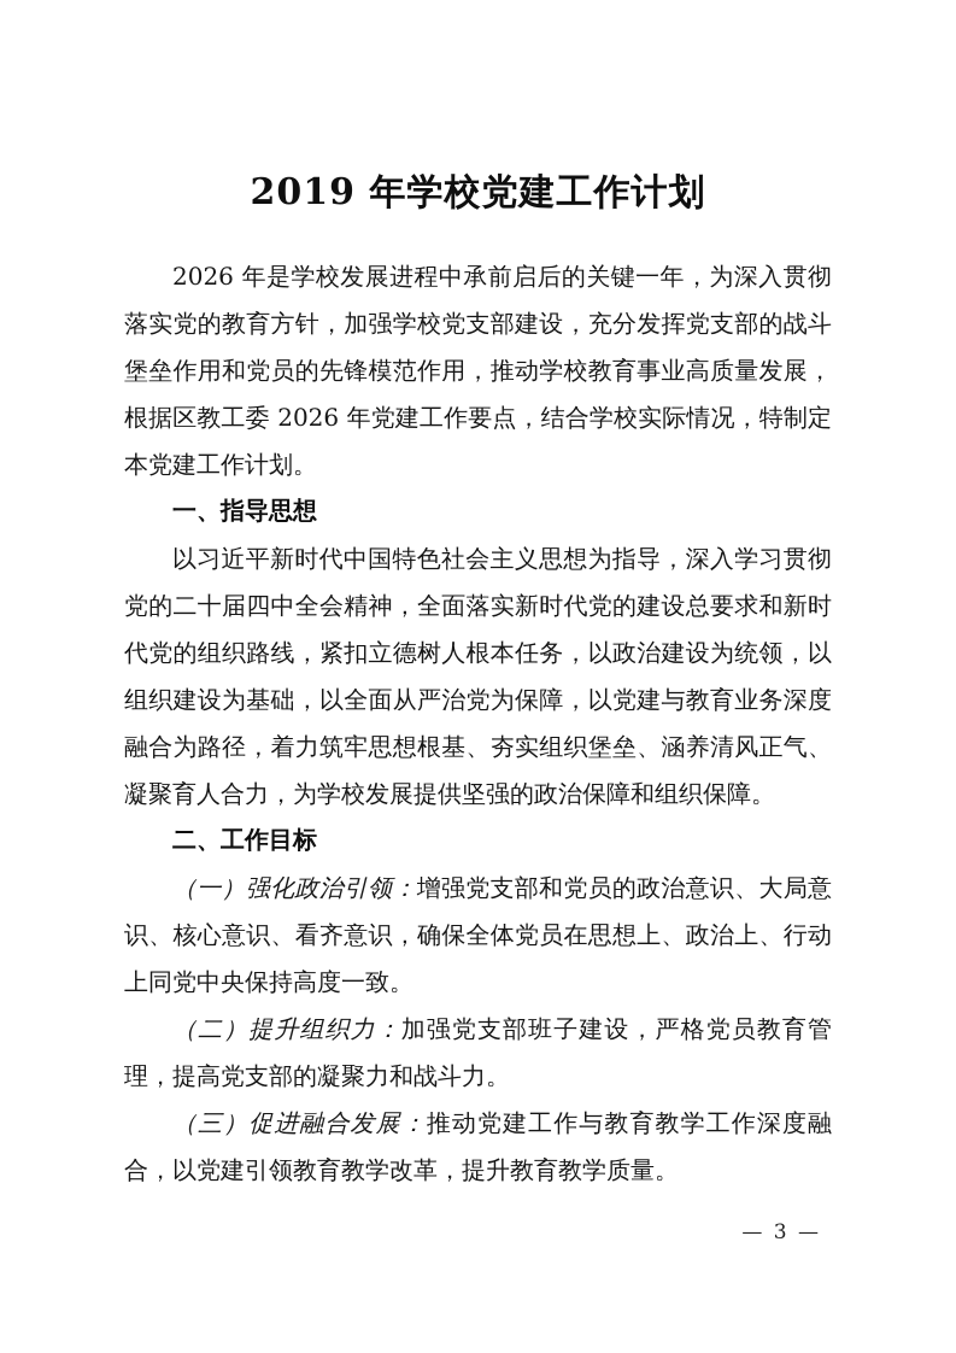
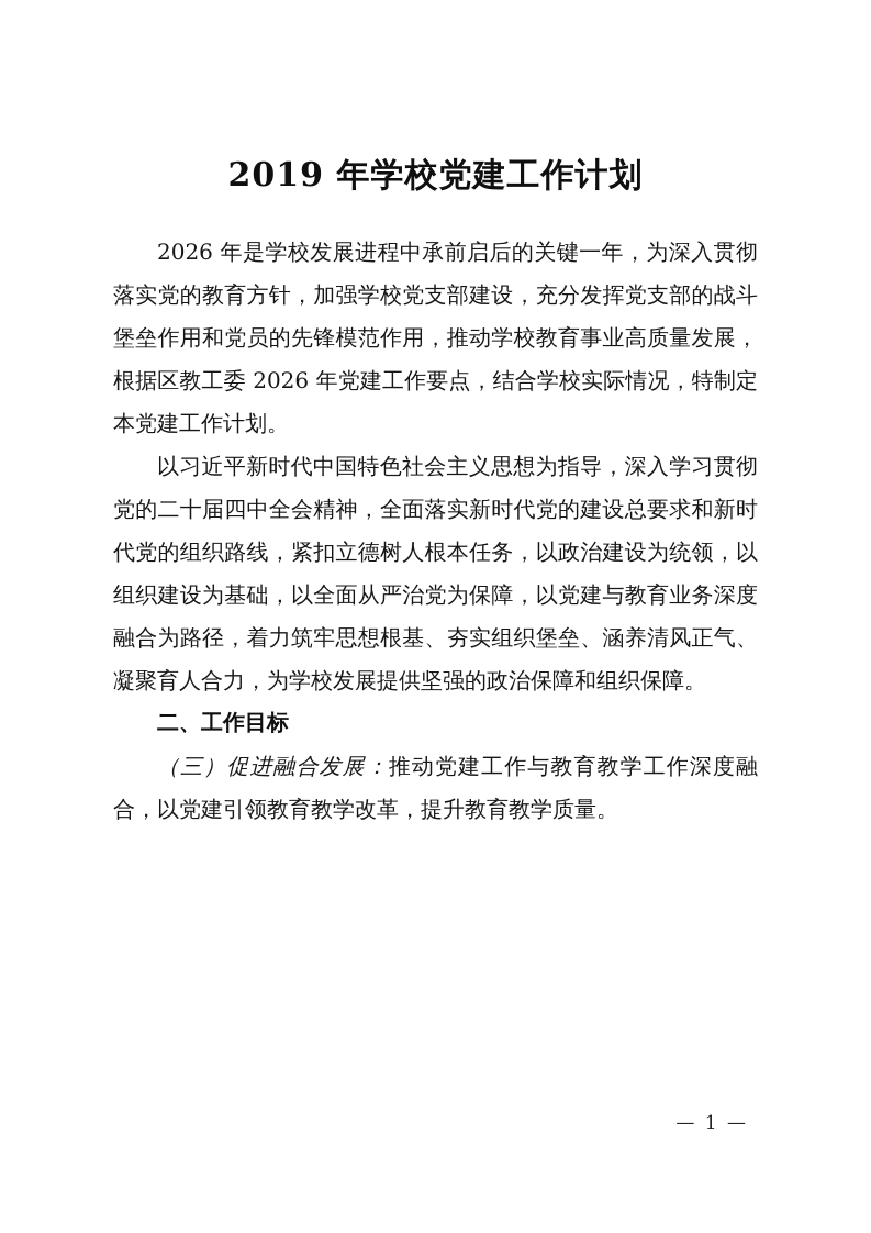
  2019 年学校党建工作计划
  2026 年是学校发展进程中承前启后的关键一年，为深入贯彻落实党的教育方针，加强学校党支部建设，充分发挥党支部的战斗堡垒作用和党员的先锋模范作用，推动学校教育事业高质量发展，根据区教工委 2026 年党建工作要点，结合学校实际情况，特制定本党建工作计划。
- 一、指导思想
  以习近平新时代中国特色社会主义思想为指导，深入学习贯彻党的二十届四中全会精神，全面落实新时代党的建设总要求和新时代党的组织路线，紧扣立德树人根本任务，以政治建设为统领，以组织建设为基础，以全面从严治党为保障，以党建与教育业务深度融合为路径，着力筑牢思想根基、夯实组织堡垒、涵养清风正气、凝聚育人合力，为学校发展提供坚强的政治保障和组织保障。
  二、工作目标
- （一）强化政治引领：增强党支部和党员的政治意识、大局意识、核心意识、看齐意识，确保全体党员在思想上、政治上、行动上同党中央保持高度一致。
- （二）提升组织力：加强党支部班子建设，严格党员教育管理，提高党支部的凝聚力和战斗力。
  （三）促进融合发展：推动党建工作与教育教学工作深度融合，以党建引领教育教学改革，提升教育教学质量。
- — 3 —
+ — 1 —
